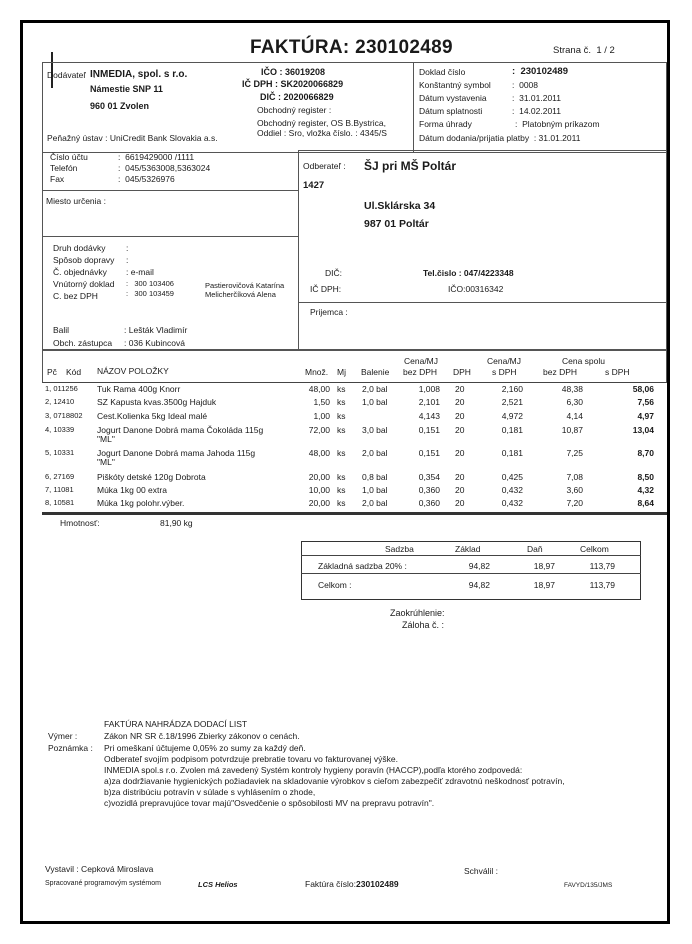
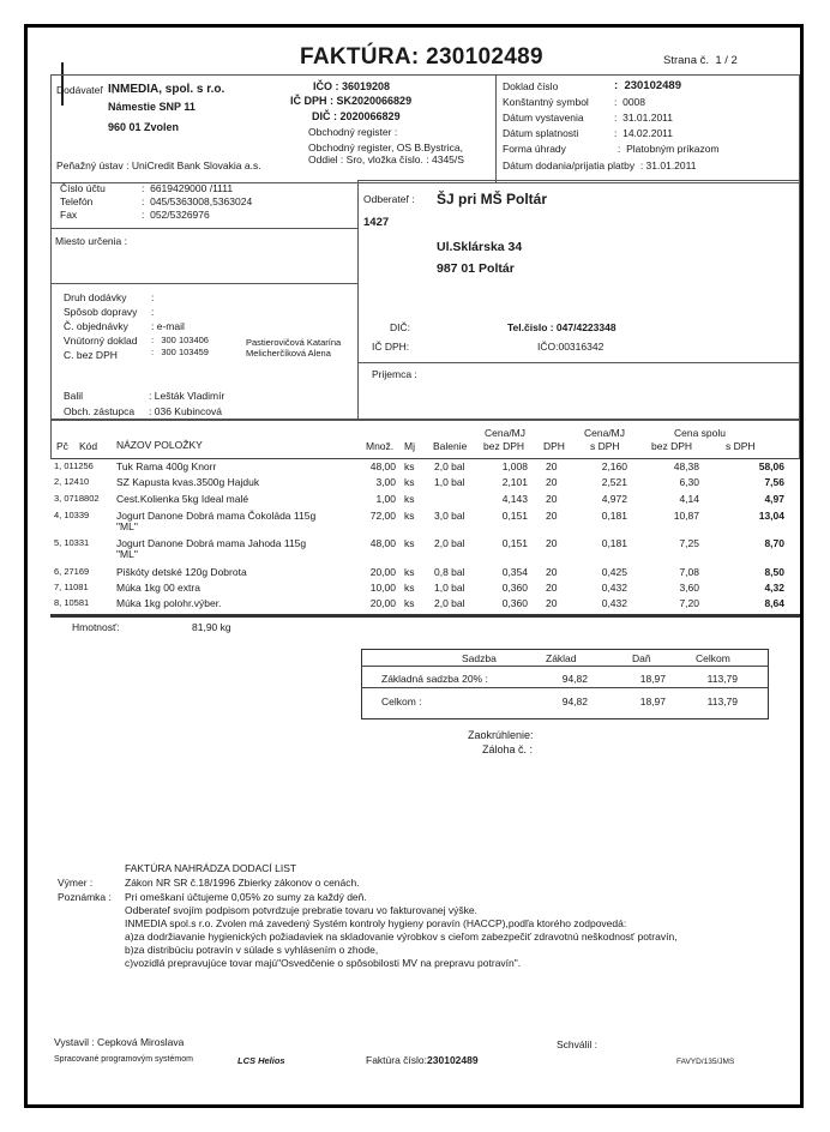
  FAKTÚRA: 230102489
  Strana č. 1 / 2
  Dodávateľ :
  INMEDIA, spol. s r.o.
  Námestie SNP 11
  960 01 Zvolen
  IČO : 36019208
  IČ DPH : SK2020066829
  DIČ : 2020066829
  Obchodný register :
  Obchodný register, OS B.Bystrica,
  Oddiel : Sro, vložka číslo. : 4345/S
  Peňažný ústav : UniCredit Bank Slovakia a.s.
  Doklad číslo
  : 230102489
  Konštantný symbol
  : 0008
  Dátum vystavenia
  : 31.01.2011
  Dátum splatnosti
  : 14.02.2011
  Forma úhrady
  : Platobným príkazom
  Dátum dodania/prijatia platby : 31.01.2011
  Číslo účtu
  : 6619429000 /1111
  Telefón
  : 045/5363008,5363024
  Fax
- : 045/5326976
+ : 052/5326976
  Miesto určenia :
  Odberateľ :
  ŠJ pri MŠ Poltár
  1427
  Ul.Sklárska 34
  987 01 Poltár
  DIČ:
  Tel.čislo : 047/4223348
  IČ DPH:
  IČO:00316342
  Prijemca :
  Druh dodávky
  :
  Spôsob dopravy
  :
  Č. objednávky
  : e-mail
  Vnútorný doklad
  : 300 103406
  Pastierovičová Katarína
  C. bez DPH
  : 300 103459
  Melicherčíková Alena
  Balil
  : Lešták Vladimír
  Obch. zástupca
  : 036 Kubincová
  Pč
  Kód
  NÁZOV POLOŽKY
  Množ.
  Mj
  Balenie
  Cena/MJ
  bez DPH
  DPH
  Cena/MJ
  s DPH
  Cena spolu
  bez DPH
  s DPH
  1, 011256
  Tuk Rama 400g Knorr
  48,00
  ks
  2,0 bal
  1,008
  20
  2,160
  48,38
  58,06
  2, 12410
  SZ Kapusta kvas.3500g Hajduk
- 1,50
+ 3,00
  ks
  1,0 bal
  2,101
  20
  2,521
  6,30
  7,56
  3, 0718802
  Cest.Kolienka 5kg Ideal malé
  1,00
  ks
  4,143
  20
  4,972
  4,14
  4,97
  4, 10339
  Jogurt Danone Dobrá mama Čokoláda 115g
  "ML"
  72,00
  ks
  3,0 bal
  0,151
  20
  0,181
  10,87
  13,04
  5, 10331
  Jogurt Danone Dobrá mama Jahoda 115g
  "ML"
  48,00
  ks
  2,0 bal
  0,151
  20
  0,181
  7,25
  8,70
  6, 27169
  Piškóty detské 120g Dobrota
  20,00
  ks
  0,8 bal
  0,354
  20
  0,425
  7,08
  8,50
  7, 11081
  Múka 1kg 00 extra
  10,00
  ks
  1,0 bal
  0,360
  20
  0,432
  3,60
  4,32
  8, 10581
  Múka 1kg polohr.výber.
  20,00
  ks
  2,0 bal
  0,360
  20
  0,432
  7,20
  8,64
  Hmotnosť:
  81,90 kg
  Sadzba
  Základ
  Daň
  Celkom
  Základná sadzba 20% :
  94,82
  18,97
  113,79
  Celkom :
  94,82
  18,97
  113,79
  Zaokrúhlenie:
  Záloha č. :
  FAKTÚRA NAHRÁDZA DODACÍ LIST
  Výmer :
  Zákon NR SR č.18/1996 Zbierky zákonov o cenách.
  Poznámka :
  Pri omeškaní účtujeme 0,05% zo sumy za každý deň.
  Odberateľ svojím podpisom potvrdzuje prebratie tovaru vo fakturovanej výške.
  INMEDIA spol.s r.o. Zvolen má zavedený Systém kontroly hygieny poravín (HACCP),podľa ktorého zodpovedá:
  a)za dodržiavanie hygienických požiadaviek na skladovanie výrobkov s cieľom zabezpečiť zdravotnú neškodnosť potravín,
  b)za distribúciu potravín v súlade s vyhlásením o zhode,
  c)vozidlá prepravujúce tovar majú"Osvedčenie o spôsobilosti MV na prepravu potravín".
  Vystavil : Cepková Miroslava
  Schválil :
  LCS Helios
  Faktúra číslo:230102489
